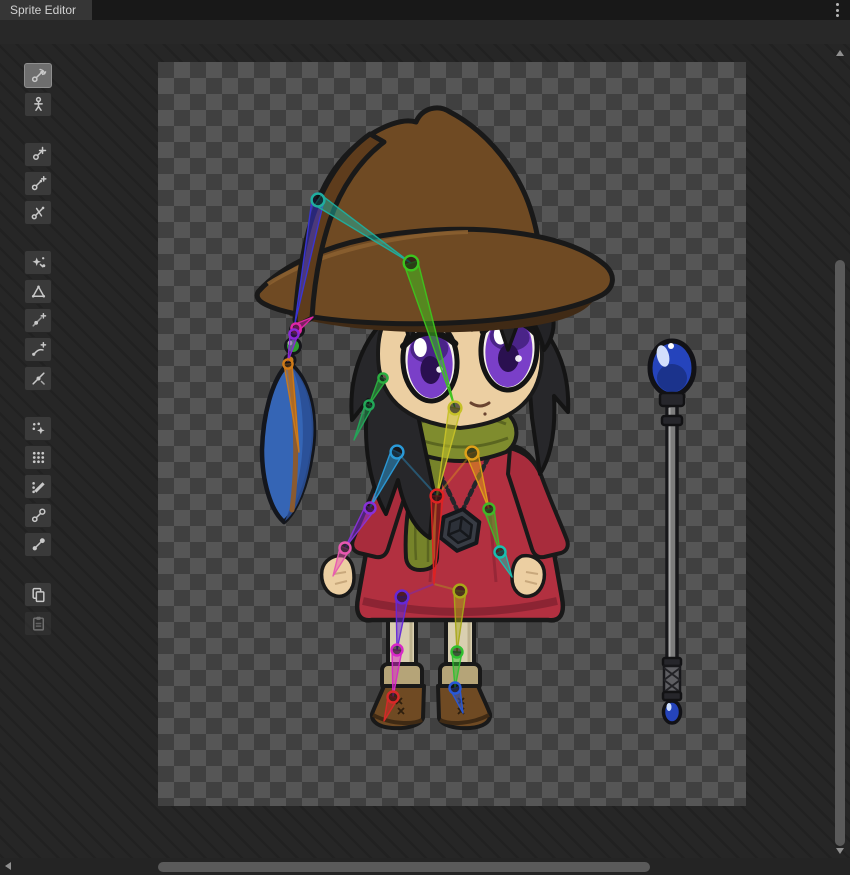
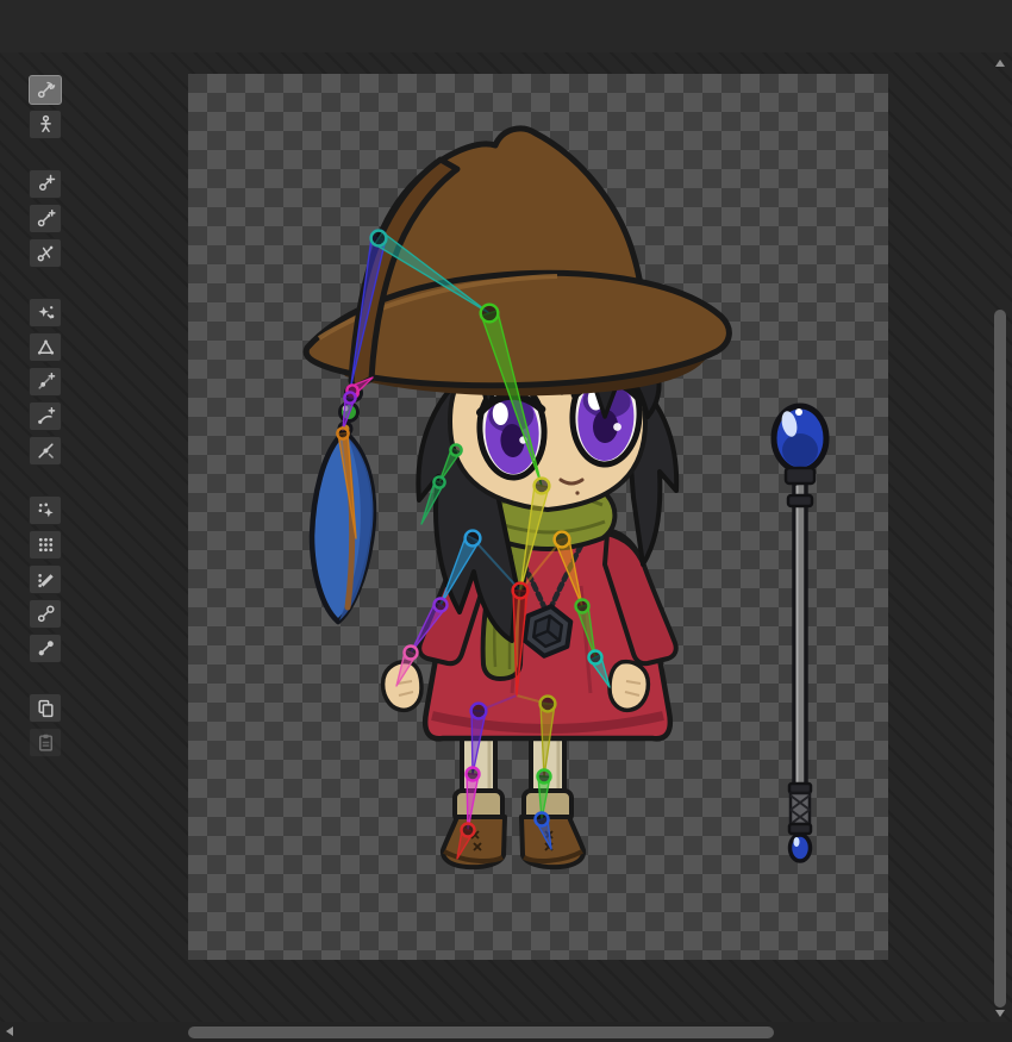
- Sprite Editor
